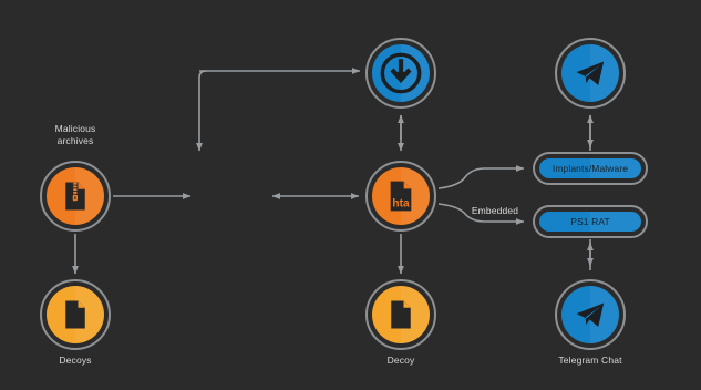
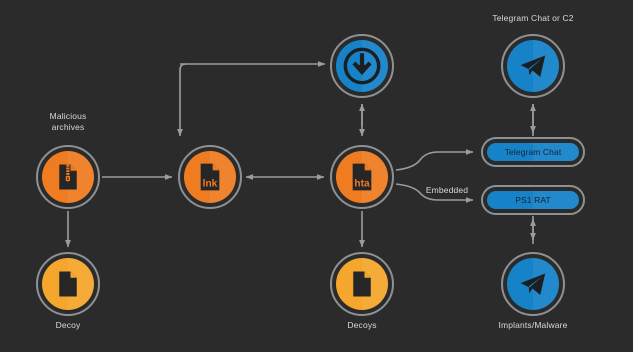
  Malicious
  archives
- Decoys
+ Decoy
+ lnk
  hta
- Decoy
+ Decoys
- Implants/Malware
+ Telegram Chat
  PS1 RAT
+ Telegram Chat or C2
- Telegram Chat
+ Implants/Malware
  Embedded
